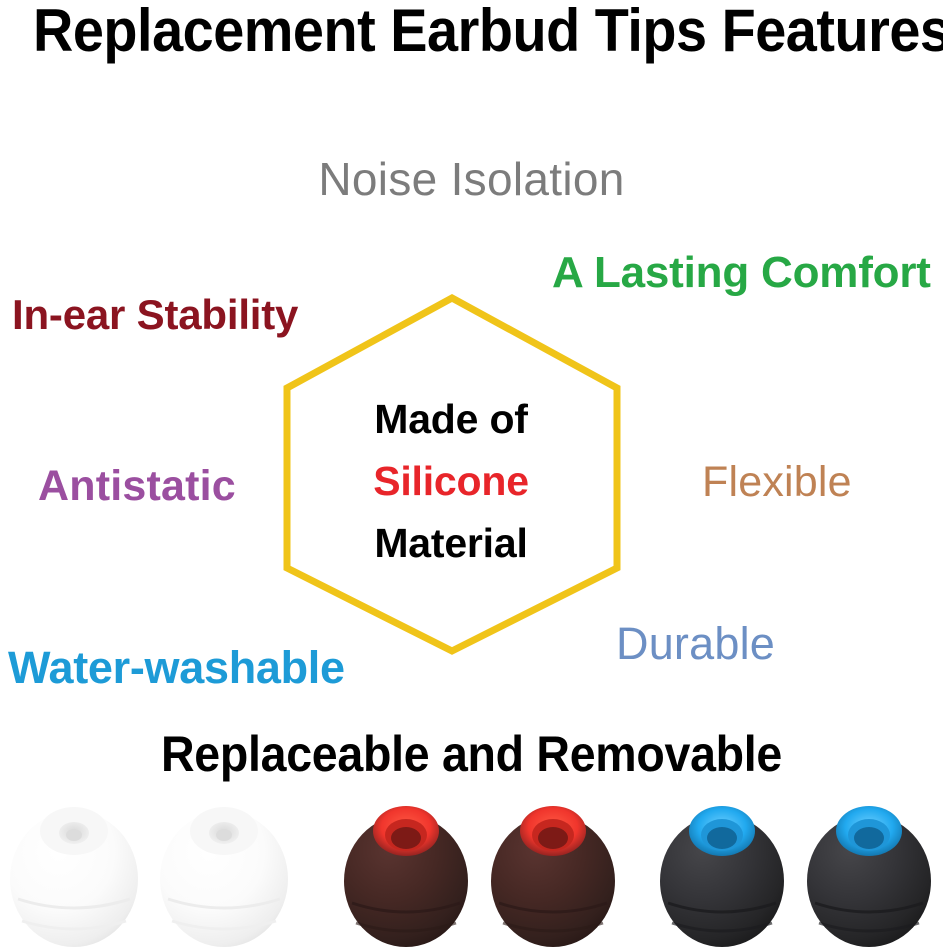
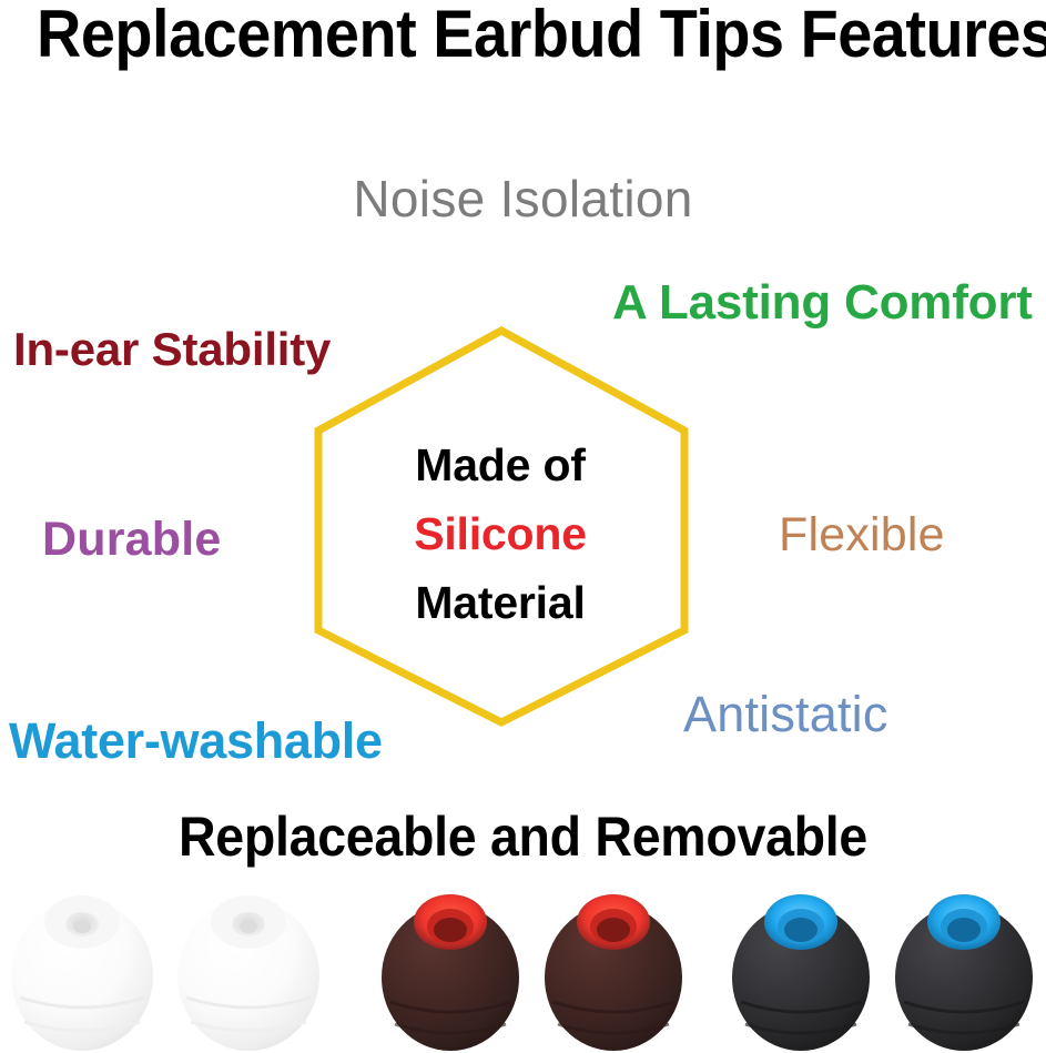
  Replacement Earbud Tips Features
  Noise Isolation
  A Lasting Comfort
  In-ear Stability
- Antistatic
+ Durable
  Flexible
  Water-washable
- Durable
+ Antistatic
  Made of
  Silicone
  Material
  Replaceable and Removable
